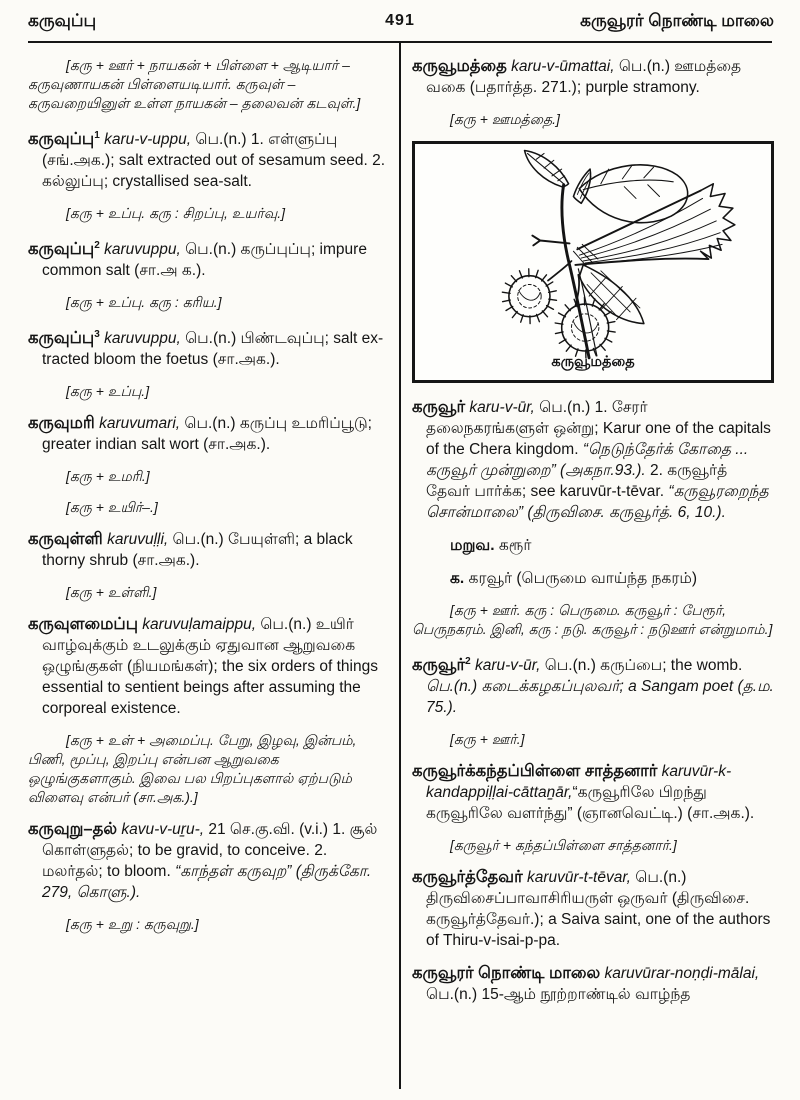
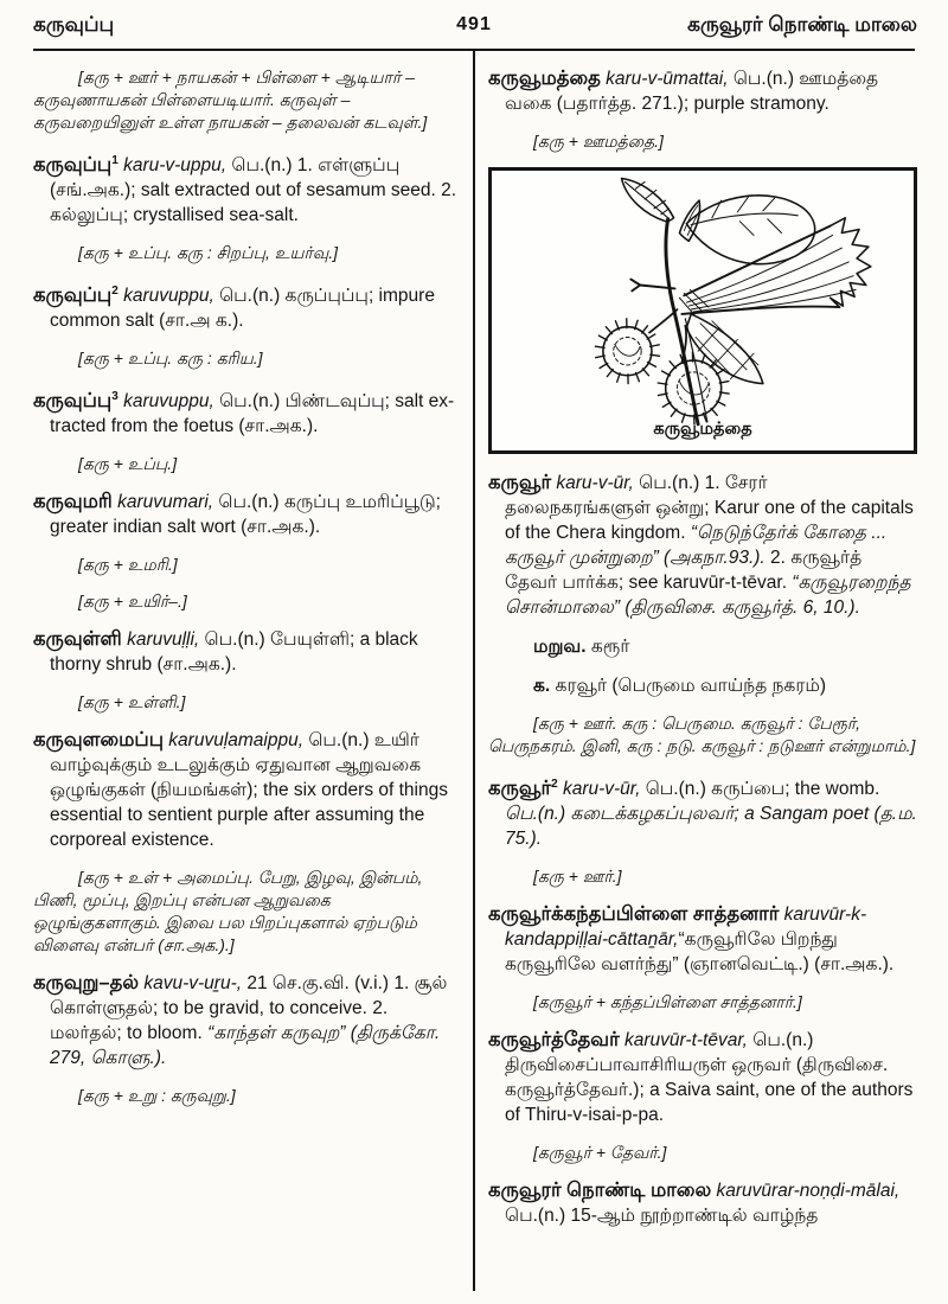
  கருவுப்பு
  491
  கருவூரர் நொண்டி மாலை
  [கரு + ஊர் + நாயகன் + பிள்ளை + ஆடியார் – கருவுணாயகன் பிள்ளையடியார். கருவுள் – கருவறையினுள் உள்ள நாயகன் – தலைவன் கடவுள்.]
  கருவுப்பு1 karu-v-uppu, பெ.(n.) 1. எள்ளுப்பு (சங்.அக.); salt extracted out of sesamum seed. 2. கல்லுப்பு; crystallised sea-salt.
  [கரு + உப்பு. கரு : சிறப்பு, உயர்வு.]
  கருவுப்பு2 karuvuppu, பெ.(n.) கருப்புப்பு; impure common salt (சா.அ க.).
  [கரு + உப்பு. கரு : கரிய.]
- கருவுப்பு3 karuvuppu, பெ.(n.) பிண்டவுப்பு; salt ex-tracted bloom the foetus (சா.அக.).
+ கருவுப்பு3 karuvuppu, பெ.(n.) பிண்டவுப்பு; salt ex-tracted from the foetus (சா.அக.).
  [கரு + உப்பு.]
  கருவுமரி karuvumari, பெ.(n.) கருப்பு உமரிப்பூடு; greater indian salt wort (சா.அக.).
  [கரு + உமரி.]
  [கரு + உயிர்–.]
  கருவுள்ளி karuvuḷḷi, பெ.(n.) பேயுள்ளி; a black thorny shrub (சா.அக.).
  [கரு + உள்ளி.]
- கருவுளமைப்பு karuvuḷamaippu, பெ.(n.) உயிர் வாழ்வுக்கும் உடலுக்கும் ஏதுவான ஆறுவகை ஒழுங்குகள் (நியமங்கள்); the six orders of things essential to sentient beings after assuming the corporeal existence.
+ கருவுளமைப்பு karuvuḷamaippu, பெ.(n.) உயிர் வாழ்வுக்கும் உடலுக்கும் ஏதுவான ஆறுவகை ஒழுங்குகள் (நியமங்கள்); the six orders of things essential to sentient purple after assuming the corporeal existence.
  [கரு + உள் + அமைப்பு. பேறு, இழவு, இன்பம், பிணி, மூப்பு, இறப்பு என்பன ஆறுவகை ஒழுங்குகளாகும். இவை பல பிறப்புகளால் ஏற்படும் விளைவு என்பர் (சா.அக.).]
  கருவுறு–தல் kavu-v-uṟu-, 21 செ.கு.வி. (v.i.) 1. சூல் கொள்ளுதல்; to be gravid, to conceive. 2. மலர்தல்; to bloom. “காந்தள் கருவுற” (திருக்கோ. 279, கொளு.).
  [கரு + உறு : கருவுறு.]
  கருவூமத்தை karu-v-ūmattai, பெ.(n.) ஊமத்தை வகை (பதார்த்த. 271.); purple stramony.
  [கரு + ஊமத்தை.]
  கருவூமத்தை
  கருவூர் karu-v-ūr, பெ.(n.) 1. சேரர் தலைநகரங்களுள் ஒன்று; Karur one of the capitals of the Chera kingdom. “நெடுந்தேர்க் கோதை ... கருவூர் முன்றுறை” (அகநா.93.). 2. கருவூர்த் தேவர் பார்க்க; see karuvūr-t-tēvar. “கருவூரறைந்த சொன்மாலை” (திருவிசை. கருவூர்த். 6, 10.).
  மறுவ. கரூர்
  க. கரவூர் (பெருமை வாய்ந்த நகரம்)
  [கரு + ஊர். கரு : பெருமை. கருவூர் : பேரூர், பெருநகரம். இனி, கரு : நடு. கருவூர் : நடுஊர் என்றுமாம்.]
  கருவூர்2 karu-v-ūr, பெ.(n.) கருப்பை; the womb. பெ.(n.) கடைக்கழகப்புலவர்; a Sangam poet (த.ம. 75.).
  [கரு + ஊர்.]
  கருவூர்க்கந்தப்பிள்ளை சாத்தனார் karuvūr-k-kandappiḷḷai-cāttaṉār,“கருவூரிலே பிறந்து கருவூரிலே வளர்ந்து” (ஞானவெட்டி.) (சா.அக.).
  [கருவூர் + கந்தப்பிள்ளை சாத்தனார்.]
  கருவூர்த்தேவர் karuvūr-t-tēvar, பெ.(n.) திருவிசைப்பாவாசிரியருள் ஒருவர் (திருவிசை. கருவூர்த்தேவர்.); a Saiva saint, one of the authors of Thiru-v-isai-p-pa.
+ [கருவூர் + தேவர்.]
  கருவூரர் நொண்டி மாலை karuvūrar-noṇḍi-mālai, பெ.(n.) 15-ஆம் நூற்றாண்டில் வாழ்ந்த
